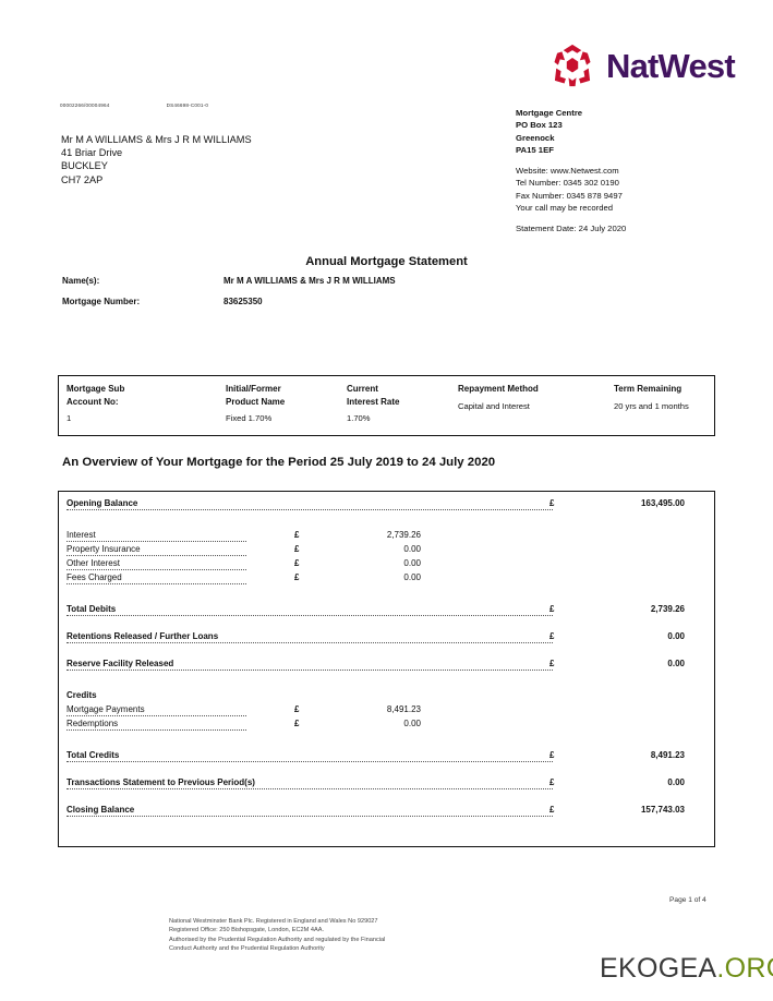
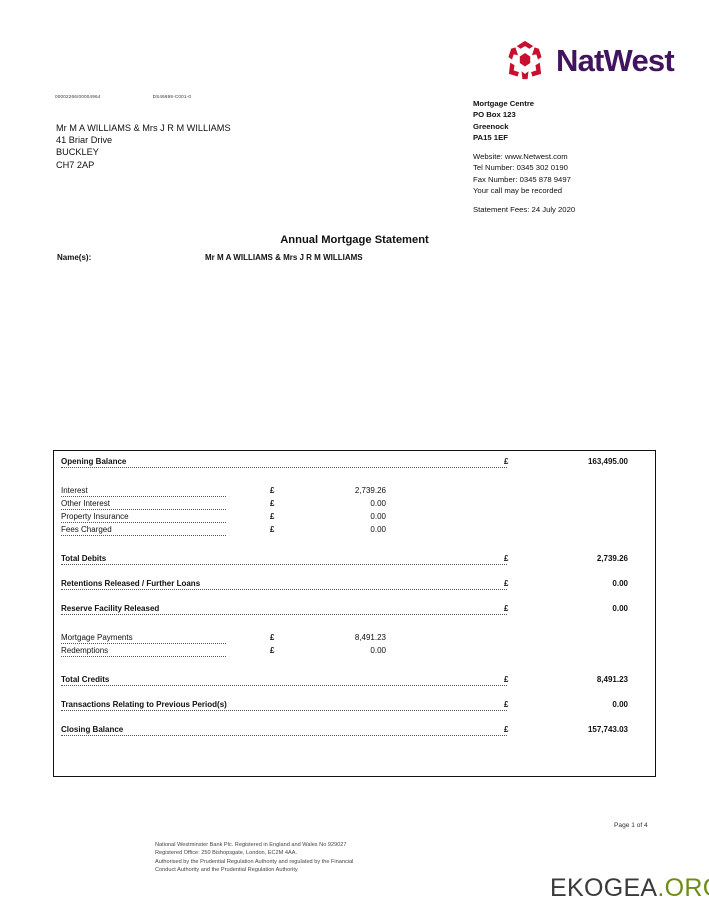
  NatWest
  Mr M A WILLIAMS & Mrs J R M WILLIAMS
  41 Briar Drive
  BUCKLEY
  CH7 2AP
  Mortgage Centre
  PO Box 123
  Greenock
  PA15 1EF
  Website: www.Netwest.com
  Tel Number: 0345 302 0190
  Fax Number: 0345 878 9497
  Your call may be recorded
- Statement Date: 24 July 2020
+ Statement Fees: 24 July 2020
  Annual Mortgage Statement
  Name(s):
  Mr M A WILLIAMS & Mrs J R M WILLIAMS
- Mortgage Number:
- 83625350
- Mortgage Sub
- Account No:
- 1
- Initial/Former
- Product Name
- Fixed 1.70%
- Current
- Interest Rate
- 1.70%
- Repayment Method
- Capital and Interest
- Term Remaining
- 20 yrs and 1 months
- An Overview of Your Mortgage for the Period 25 July 2019 to 24 July 2020
  Opening Balance
  £
  163,495.00
  Interest
  £
  2,739.26
- Property Insurance
+ Other Interest
  £
  0.00
- Other Interest
+ Property Insurance
  £
  0.00
  Fees Charged
  £
  0.00
  Total Debits
  £
  2,739.26
  Retentions Released / Further Loans
  £
  0.00
  Reserve Facility Released
  £
  0.00
- Credits
  Mortgage Payments
  £
  8,491.23
  Redemptions
  £
  0.00
  Total Credits
  £
  8,491.23
- Transactions Statement to Previous Period(s)
+ Transactions Relating to Previous Period(s)
  £
  0.00
  Closing Balance
  £
  157,743.03
  EKOGEA.OR
